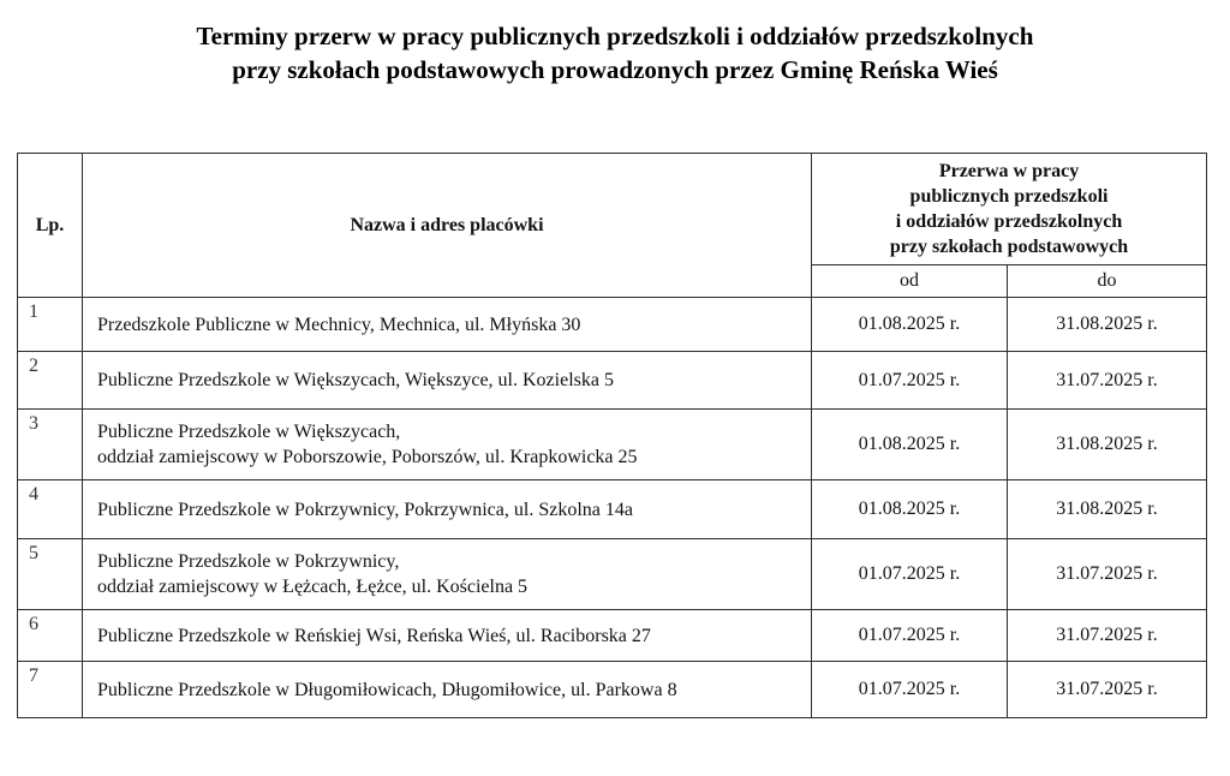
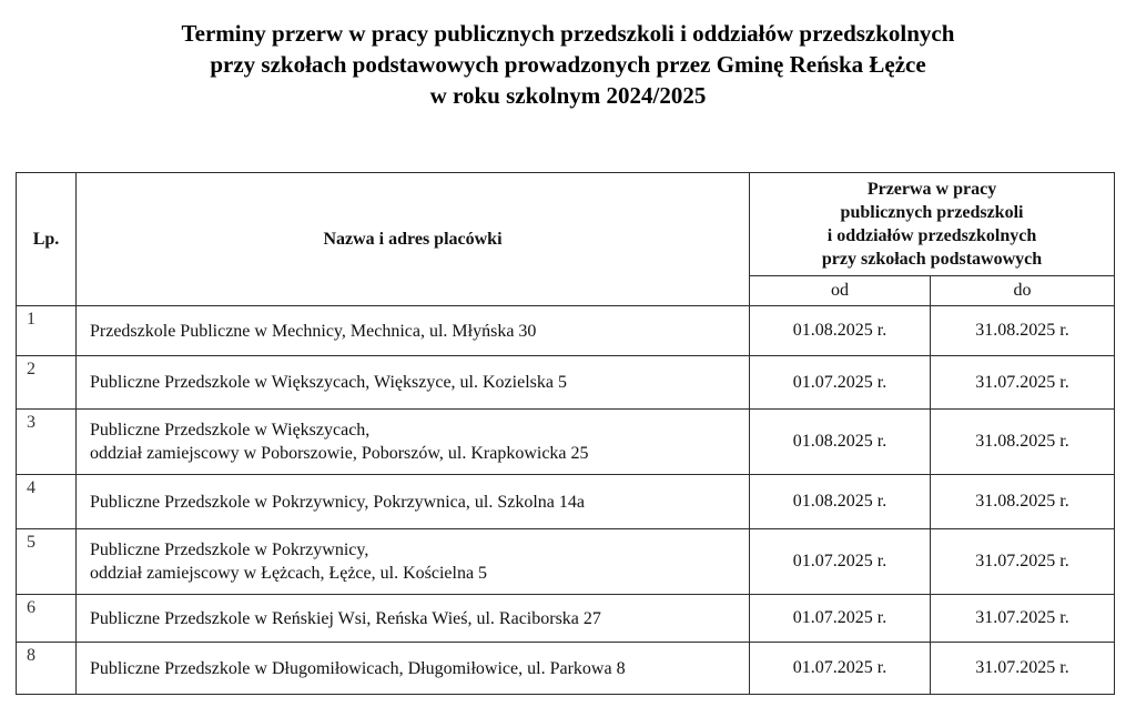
  Terminy przerw w pracy publicznych przedszkoli i oddziałów przedszkolnych
- przy szkołach podstawowych prowadzonych przez Gminę Reńska Wieś
+ przy szkołach podstawowych prowadzonych przez Gminę Reńska Łężce
+ w roku szkolnym 2024/2025
  Lp.	Nazwa i adres placówki	Przerwa w pracy publicznych przedszkoli i oddziałów przedszkolnych przy szkołach podstawowych
  od	do
  1	Przedszkole Publiczne w Mechnicy, Mechnica, ul. Młyńska 30	01.08.2025 r.	31.08.2025 r.
  2	Publiczne Przedszkole w Większycach, Większyce, ul. Kozielska 5	01.07.2025 r.	31.07.2025 r.
  3	Publiczne Przedszkole w Większycach, oddział zamiejscowy w Poborszowie, Poborszów, ul. Krapkowicka 25	01.08.2025 r.	31.08.2025 r.
  4	Publiczne Przedszkole w Pokrzywnicy, Pokrzywnica, ul. Szkolna 14a	01.08.2025 r.	31.08.2025 r.
  5	Publiczne Przedszkole w Pokrzywnicy, oddział zamiejscowy w Łężcach, Łężce, ul. Kościelna 5	01.07.2025 r.	31.07.2025 r.
  6	Publiczne Przedszkole w Reńskiej Wsi, Reńska Wieś, ul. Raciborska 27	01.07.2025 r.	31.07.2025 r.
- 7	Publiczne Przedszkole w Długomiłowicach, Długomiłowice, ul. Parkowa 8	01.07.2025 r.	31.07.2025 r.
+ 8	Publiczne Przedszkole w Długomiłowicach, Długomiłowice, ul. Parkowa 8	01.07.2025 r.	31.07.2025 r.
